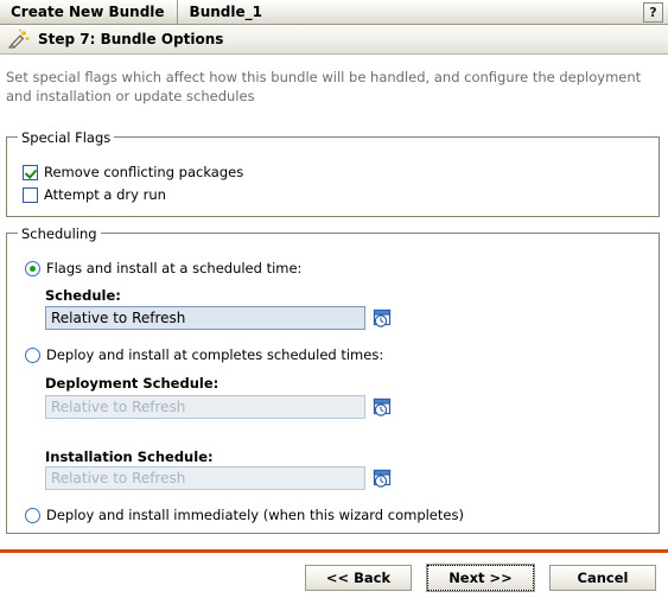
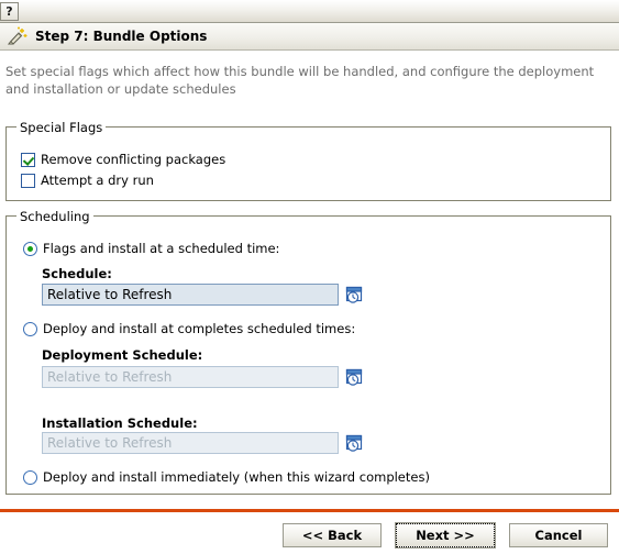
- Create New Bundle
- Bundle_1
  ?
  Step 7: Bundle Options
  Set special flags which affect how this bundle will be handled, and configure the deployment and installation or update schedules
  Special Flags
  Remove conflicting packages
  Attempt a dry run
  Scheduling
  Flags and install at a scheduled time:
  Schedule:
  Relative to Refresh
  Deploy and install at completes scheduled times:
  Deployment Schedule:
  Relative to Refresh
  Installation Schedule:
  Relative to Refresh
  Deploy and install immediately (when this wizard completes)
  << Back
  Next >>
  Cancel
